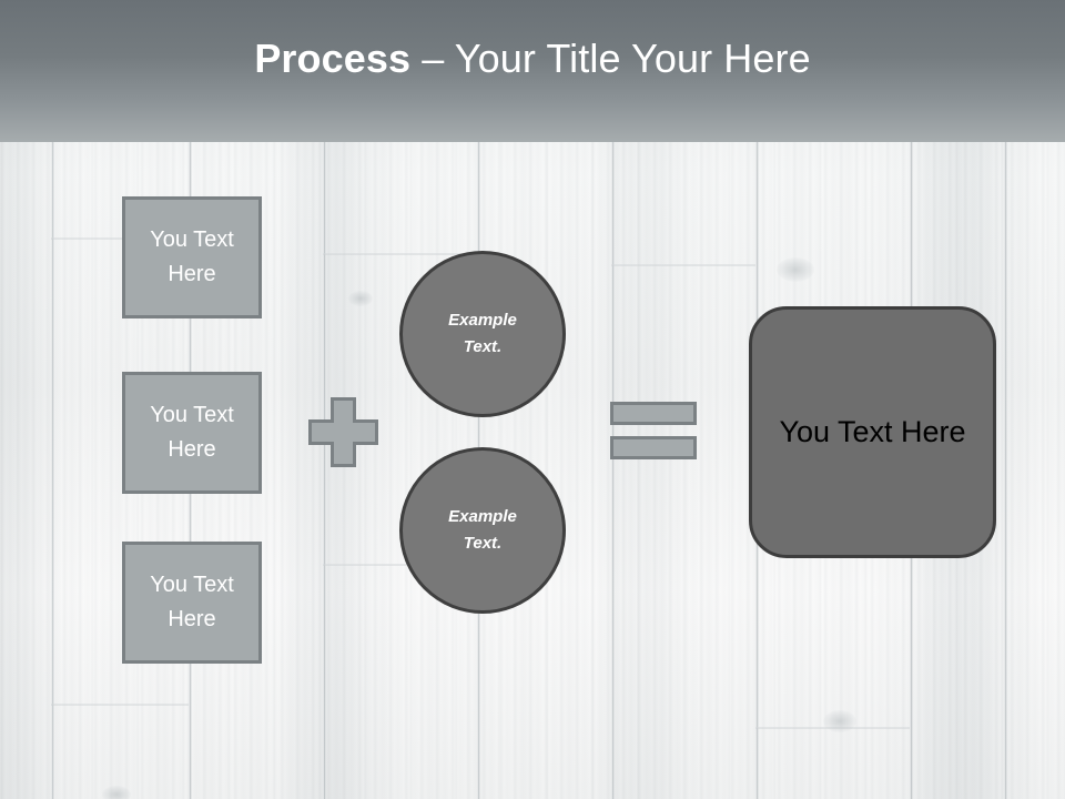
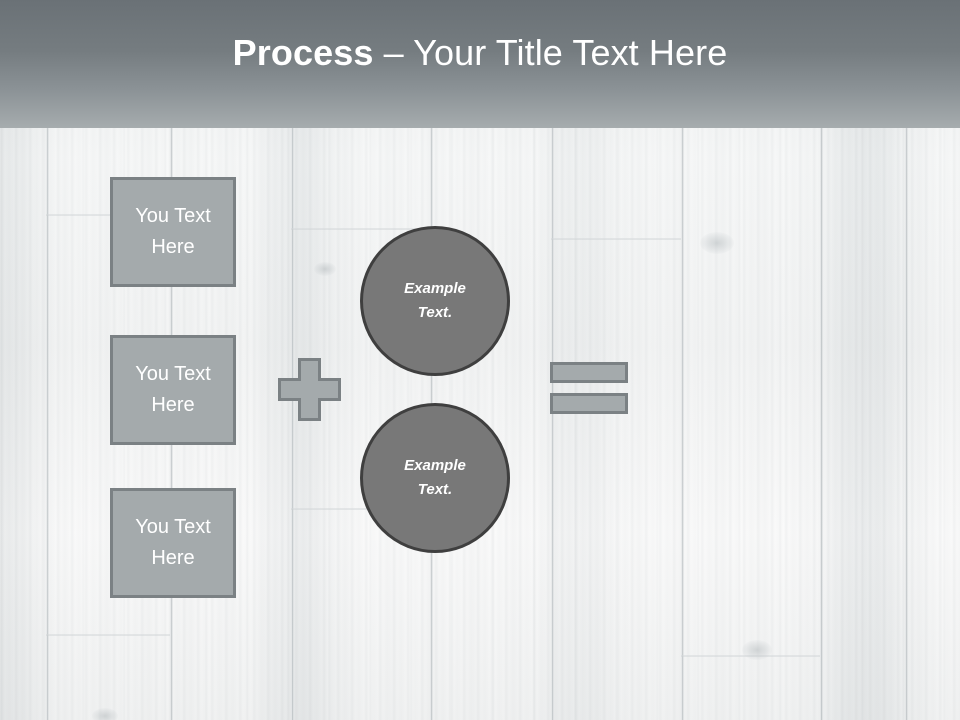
- Process – Your Title Your Here
+ Process – Your Title Text Here
  You Text
  Here
  You Text
  Here
  You Text
  Here
  Example
  Text.
  Example
  Text.
- You Text Here
